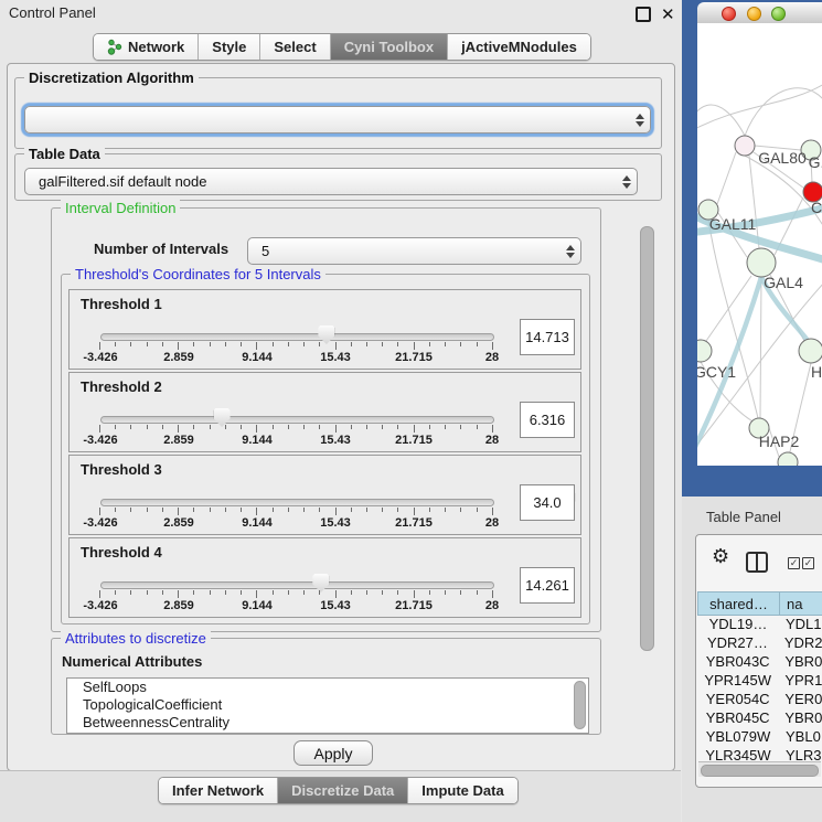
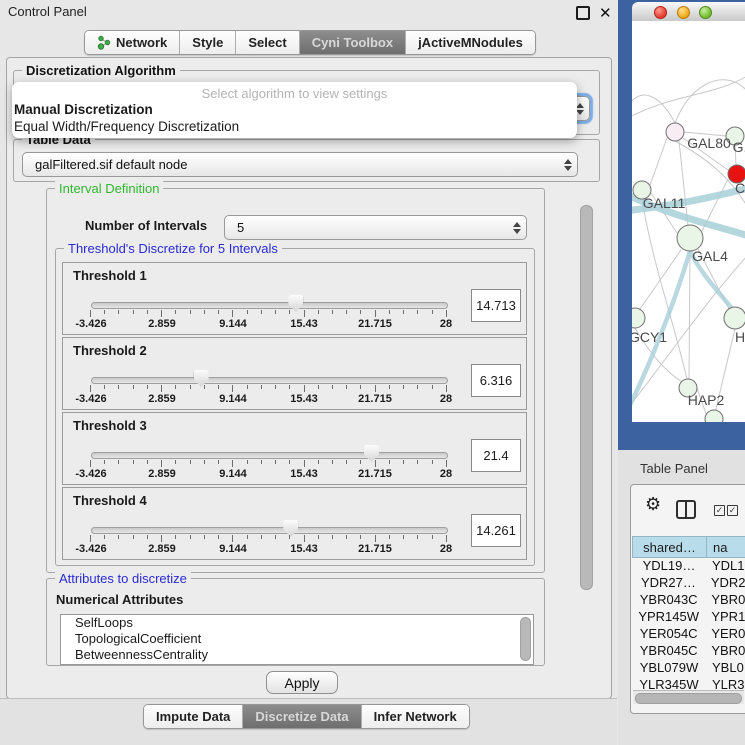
  Control Panel
  ✕
  Network
  Style
  Select
  Cyni Toolbox
  jActiveMNodules
  Discretization Algorithm
  Table Data
  galFiltered.sif default node
+ Select algorithm to view settings
+ Manual Discretization
+ Equal Width/Frequency Discretization
  Interval Definition
  Number of Intervals
  5
- Threshold's Coordinates for 5 Intervals
+ Threshold's Discretize for 5 Intervals
  Threshold 1
  -3.426
  2.859
  9.144
  15.43
  21.715
  28
  14.713
  Threshold 2
  -3.426
  2.859
  9.144
  15.43
  21.715
  28
  6.316
  Threshold 3
  -3.426
  2.859
  9.144
  15.43
  21.715
  28
- 34.0
+ 21.4
  Threshold 4
  -3.426
  2.859
  9.144
  15.43
  21.715
  28
  14.261
  Attributes to discretize
  Numerical Attributes
  SelfLoops
  TopologicalCoefficient
  BetweennessCentrality
  Apply
- Infer Network
+ Impute Data
  Discretize Data
- Impute Data
+ Infer Network
  GAL80
  C
  GAL11
  GAL4
  GCY1
  H
  HAP2
  Table Panel
  ⚙
  ✓
  ✓
  shared…
  na
  YDL19…
  YDL1
  YDR27…
  YDR2
  YBR043C
  YBR0
  YPR145W
  YPR1
  YER054C
  YER0
  YBR045C
  YBR0
  YBL079W
  YBL0
  YLR345W
  YLR3
